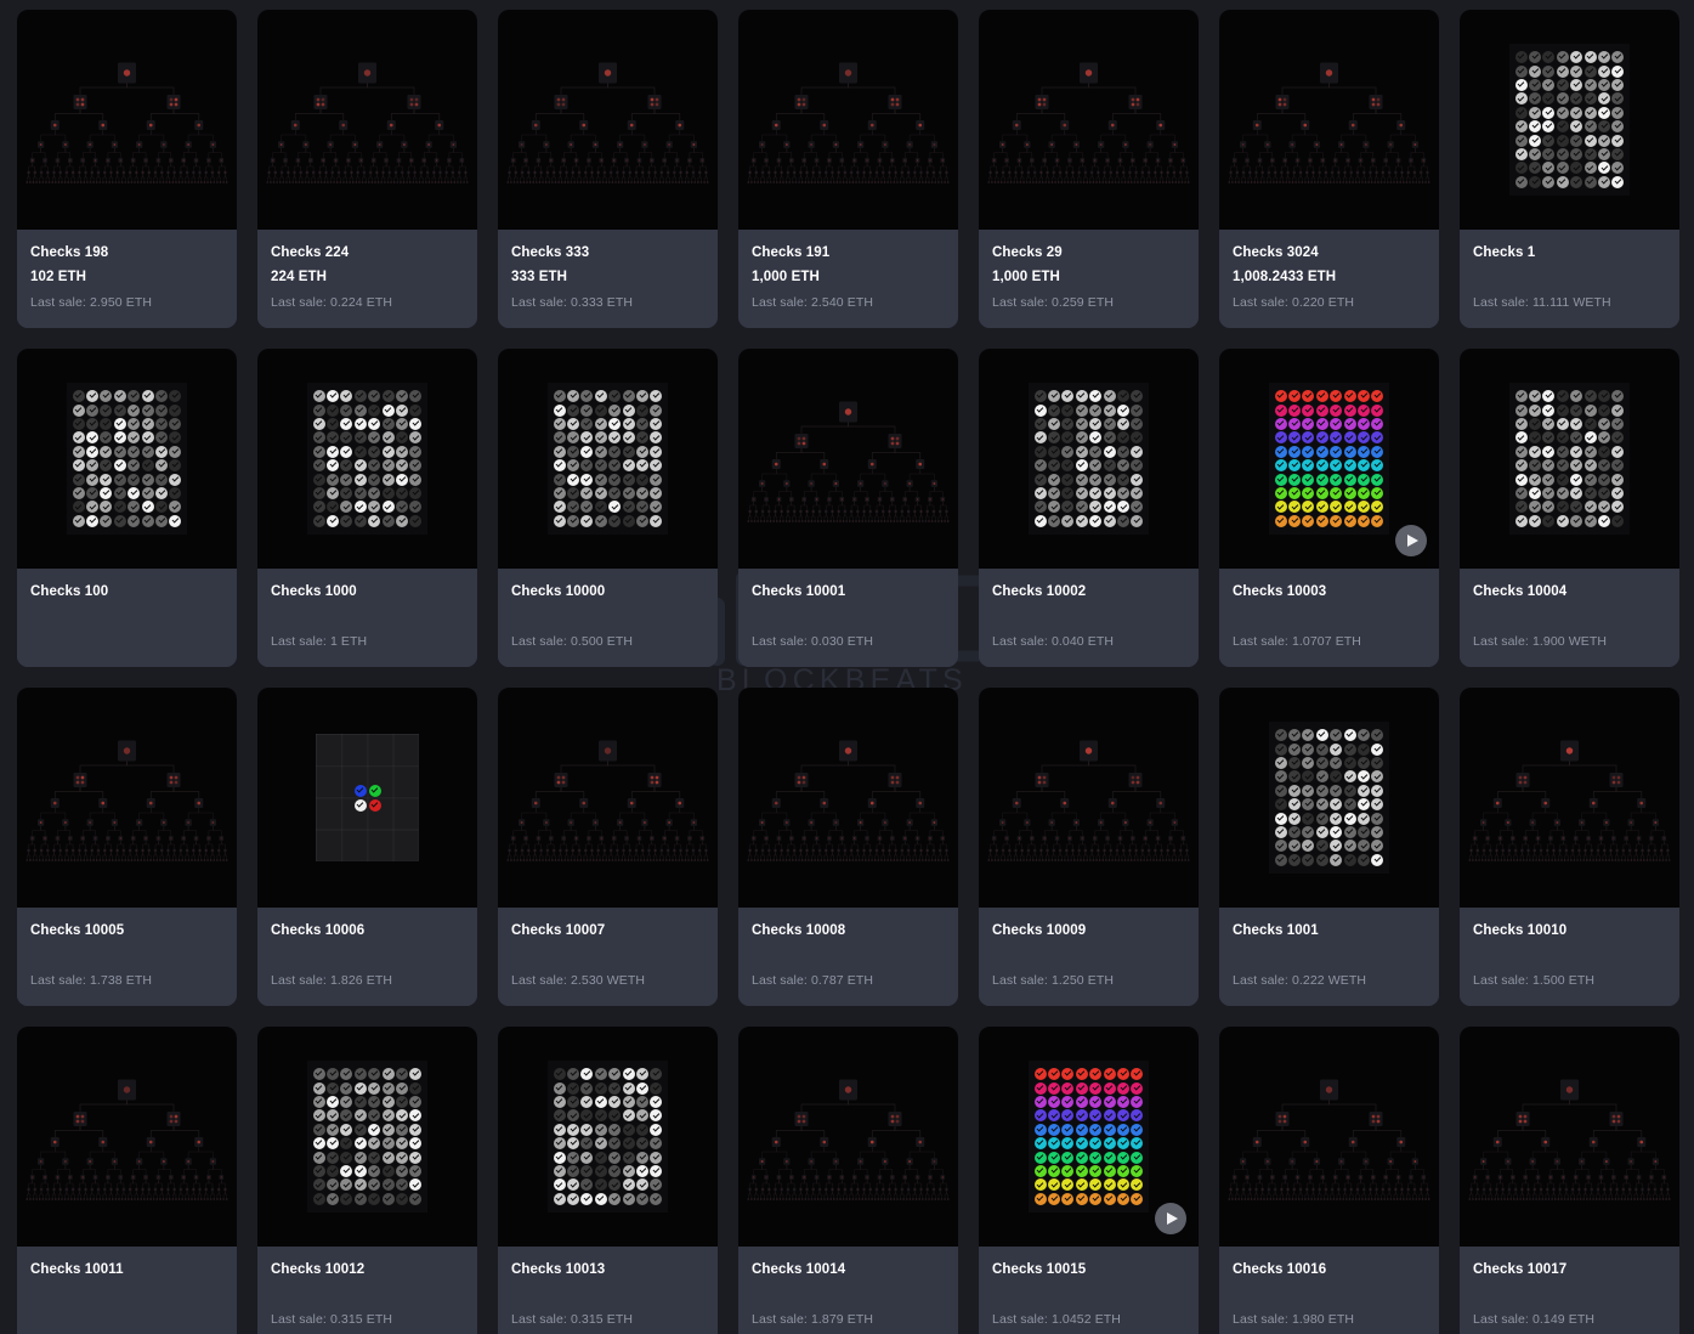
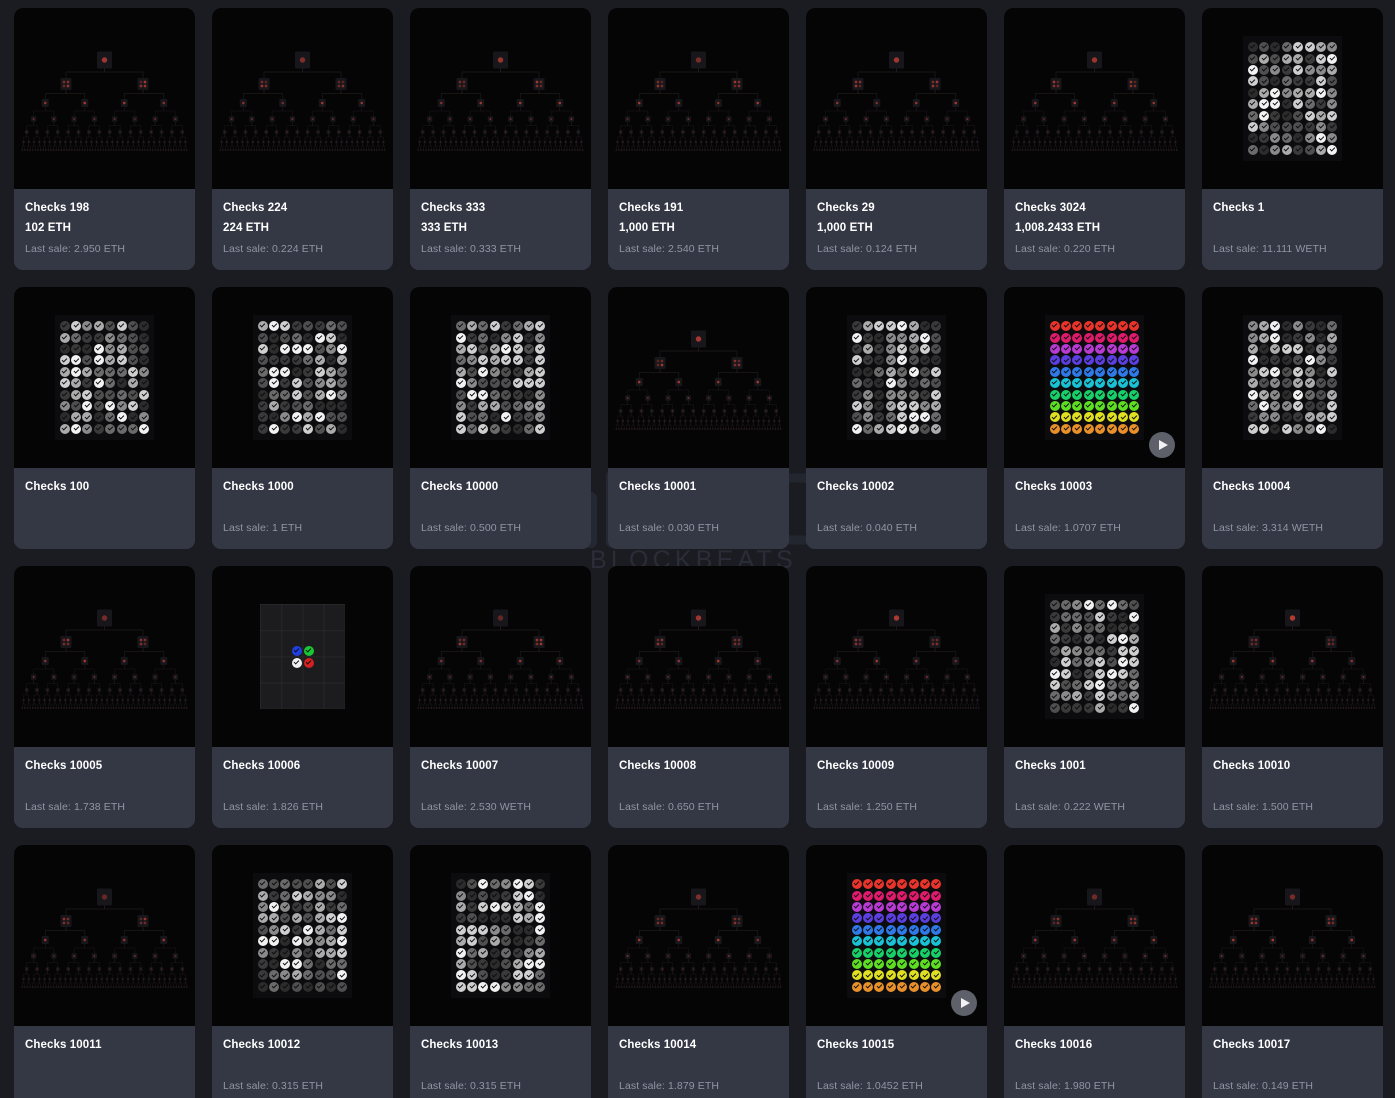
  BLOCKBEATS
  Checks 198
  102 ETH
  Last sale: 2.950 ETH
  Checks 224
  224 ETH
  Last sale: 0.224 ETH
  Checks 333
  333 ETH
  Last sale: 0.333 ETH
  Checks 191
  1,000 ETH
  Last sale: 2.540 ETH
  Checks 29
  1,000 ETH
- Last sale: 0.259 ETH
+ Last sale: 0.124 ETH
  Checks 3024
  1,008.2433 ETH
  Last sale: 0.220 ETH
  Checks 1
  Last sale: 11.111 WETH
  Checks 100
  Checks 1000
  Last sale: 1 ETH
  Checks 10000
  Last sale: 0.500 ETH
  Checks 10001
  Last sale: 0.030 ETH
  Checks 10002
  Last sale: 0.040 ETH
  Checks 10003
  Last sale: 1.0707 ETH
  Checks 10004
- Last sale: 1.900 WETH
+ Last sale: 3.314 WETH
  Checks 10005
  Last sale: 1.738 ETH
  Checks 10006
  Last sale: 1.826 ETH
  Checks 10007
  Last sale: 2.530 WETH
  Checks 10008
- Last sale: 0.787 ETH
+ Last sale: 0.650 ETH
  Checks 10009
  Last sale: 1.250 ETH
  Checks 1001
  Last sale: 0.222 WETH
  Checks 10010
  Last sale: 1.500 ETH
  Checks 10011
  Checks 10012
  Last sale: 0.315 ETH
  Checks 10013
  Last sale: 0.315 ETH
  Checks 10014
  Last sale: 1.879 ETH
  Checks 10015
  Last sale: 1.0452 ETH
  Checks 10016
  Last sale: 1.980 ETH
  Checks 10017
  Last sale: 0.149 ETH
